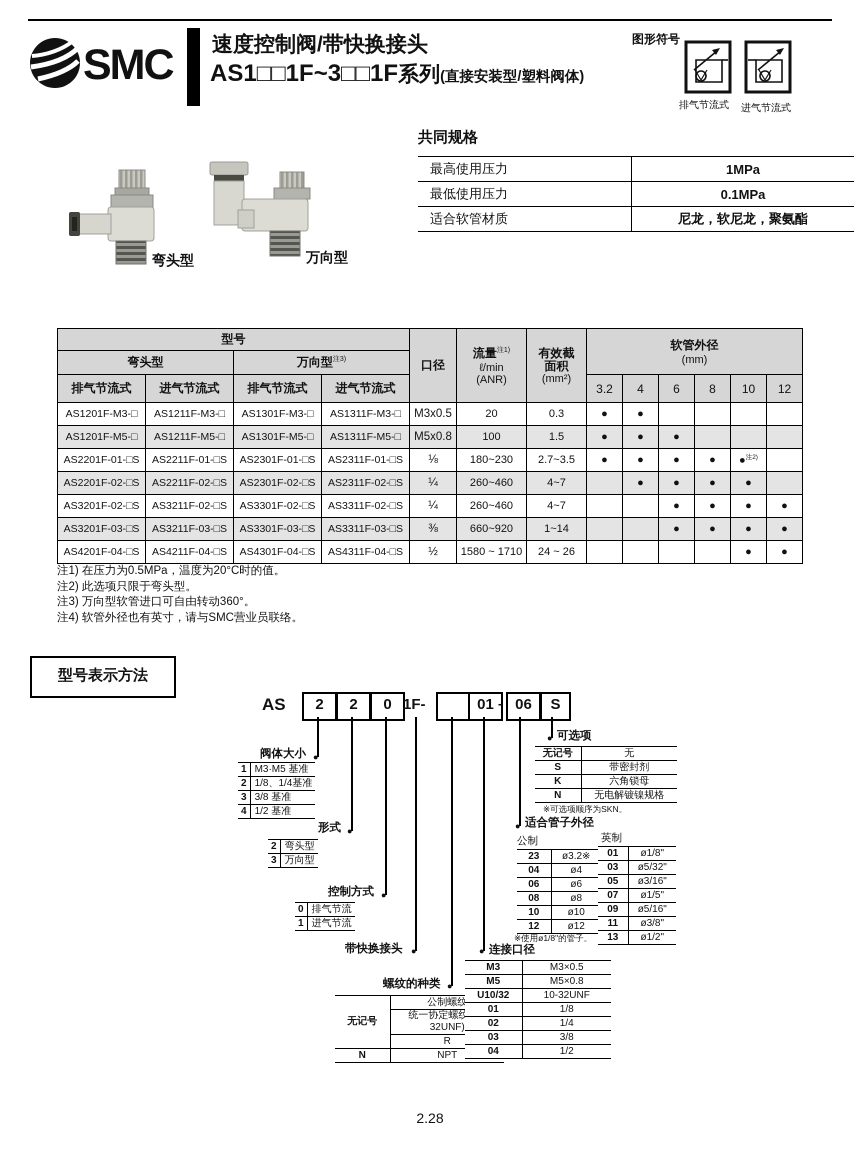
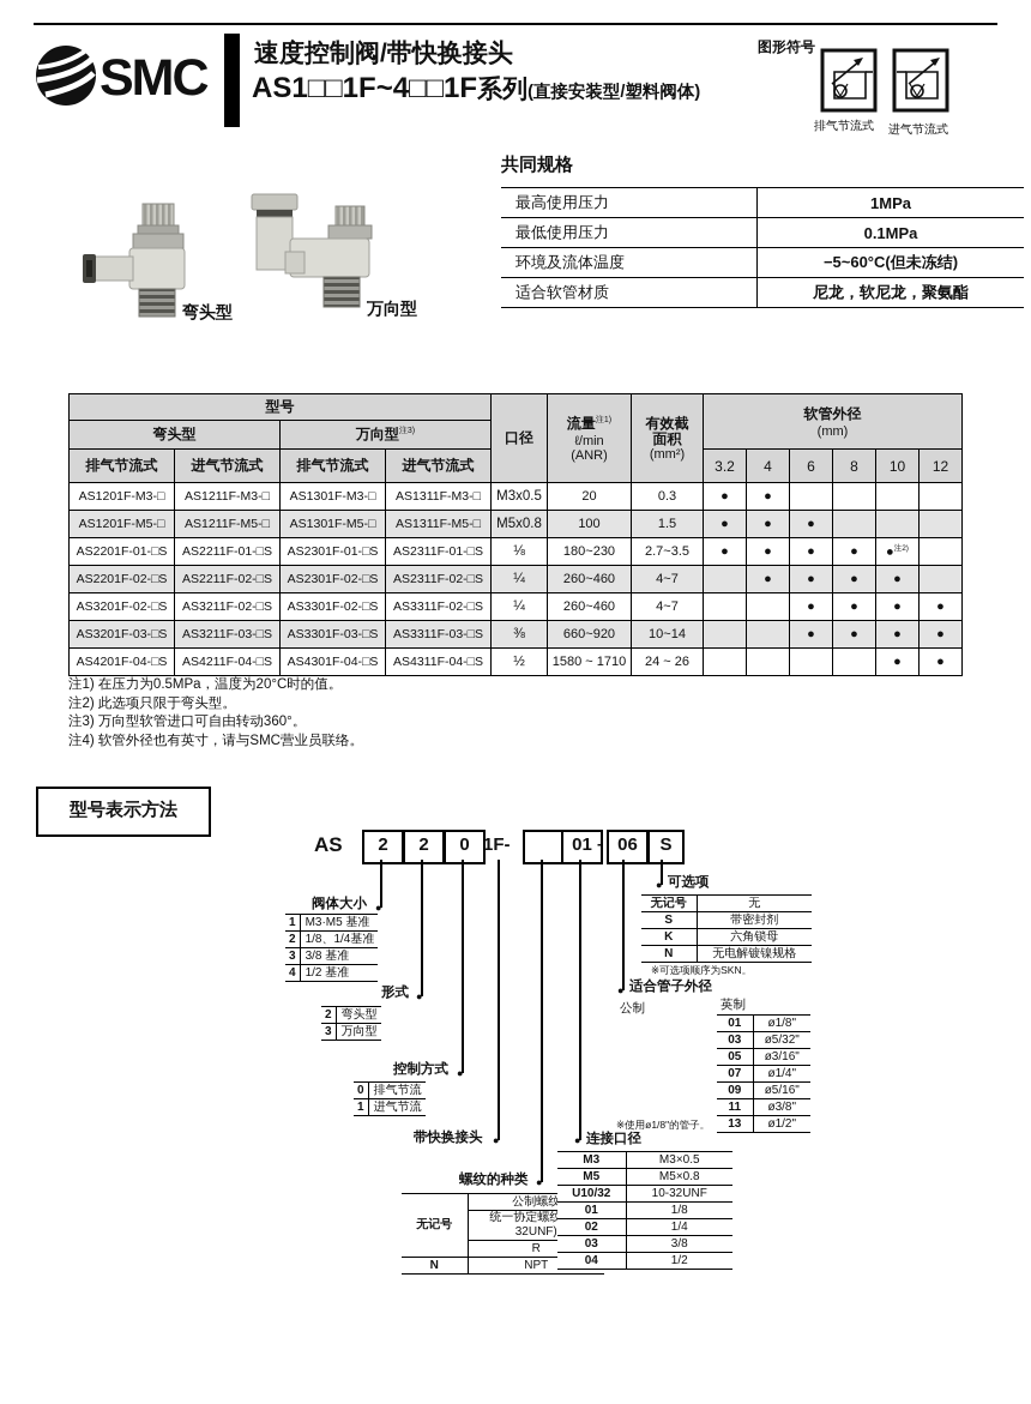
  SMC
  速度控制阀/带快换接头
- AS1□□1F~3□□1F系列(直接安装型/塑料阀体)
+ AS1□□1F~4□□1F系列(直接安装型/塑料阀体)
  图形符号
  排气节流式
  进气节流式
  弯头型
  万向型
  共同规格
  最高使用压力	1MPa
  最低使用压力	0.1MPa
+ 环境及流体温度	−5~60°C(但未冻结)
  适合软管材质	尼龙，软尼龙，聚氨酯
  型号	口径	流量 ℓ/min (ANR)	有效截面积 (mm²)	软管外径 (mm)
  排气节流式	进气节流式	排气节流式	进气节流式	3.2	4	6	8	10	12
  AS1201F-M3-□	AS1211F-M3-□	AS1301F-M3-□	AS1311F-M3-□	M3x0.5	20	0.3	●	●
  AS1201F-M5-□	AS1211F-M5-□	AS1301F-M5-□	AS1311F-M5-□	M5x0.8	100	1.5	●	●	●
  AS2201F-01-□S	AS2211F-01-□S	AS2301F-01-□S	AS2311F-01-□S	⅛	180~230	2.7~3.5	●	●	●	●	●
  AS2201F-02-□S	AS2211F-02-□S	AS2301F-02-□S	AS2311F-02-□S	¼	260~460	4~7		●	●	●	●
  AS3201F-02-□S	AS3211F-02-□S	AS3301F-02-□S	AS3311F-02-□S	¼	260~460	4~7			●	●	●	●
- AS3201F-03-□S	AS3211F-03-□S	AS3301F-03-□S	AS3311F-03-□S	⅜	660~920	1~14			●	●	●	●
+ AS3201F-03-□S	AS3211F-03-□S	AS3301F-03-□S	AS3311F-03-□S	⅜	660~920	10~14			●	●	●	●
  AS4201F-04-□S	AS4211F-04-□S	AS4301F-04-□S	AS4311F-04-□S	½	1580 ~ 1710	24 ~ 26					●	●
  注1) 在压力为0.5MPa，温度为20°C时的值。
  注2) 此选项只限于弯头型。
  注3) 万向型软管进口可自由转动360°。
  注4) 软管外径也有英寸，请与SMC营业员联络。
  型号表示方法
  AS
  2
  2
  0
  1F-
  01
  -
  06
  S
  ●
  ●
  ●
  ●
  ●
  ●
  ●
  ●
  阀体大小
  1	M3·M5 基准
  2	1/8、1/4基准
  3	3/8 基准
  4	1/2 基准
  形式
  2	弯头型
  3	万向型
  控制方式
  0	排气节流
  1	进气节流
  带快换接头
  螺纹的种类
  无记号	公制螺纹
  统一协定螺纹32UNF)
  R
  N	NPT
  连接口径
  M3	M3×0.5
  M5	M5×0.8
  U10/32	10-32UNF
  01	1/8
  02	1/4
  03	3/8
  04	1/2
  适合管子外径
  公制
- 23	ø3.2※
- 04	ø4
- 06	ø6
- 08	ø8
- 10	ø10
- 12	ø12
  ※使用ø1/8"的管子。
  英制
  01	ø1/8"
  03	ø5/32"
  05	ø3/16"
- 07	ø1/5"
+ 07	ø1/4"
  09	ø5/16"
  11	ø3/8"
  13	ø1/2"
  可选项
  无记号	无
  S	带密封剂
  K	六角锁母
  N	无电解镀镍规格
  ※可选项顺序为SKN。
- 2.28
